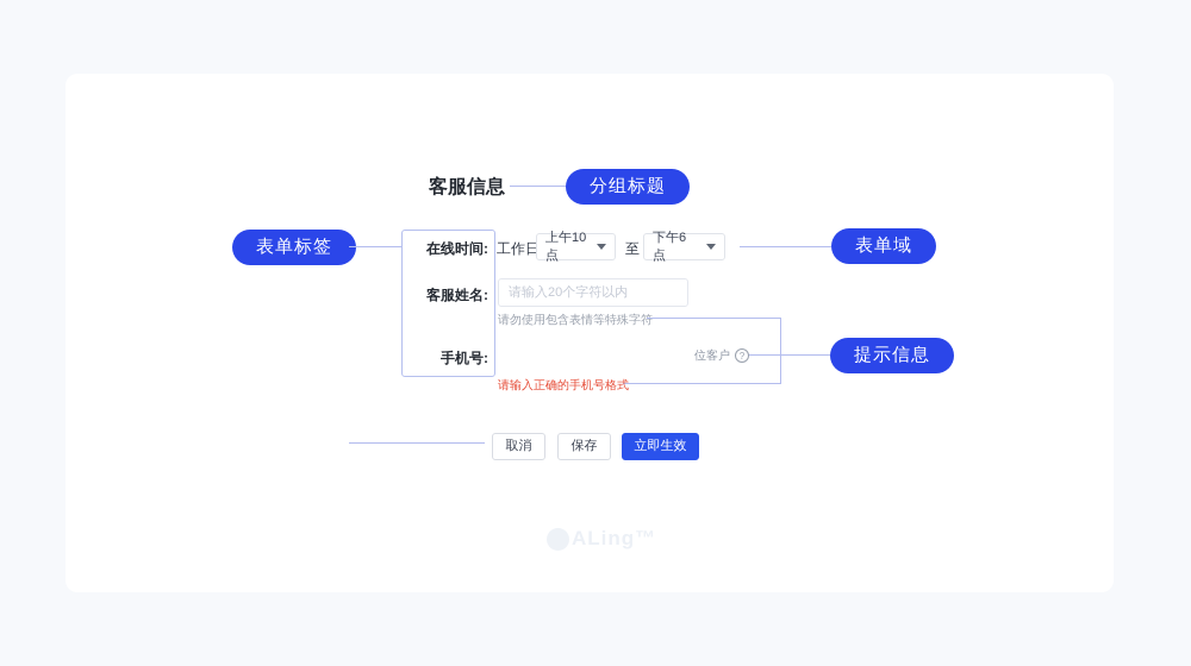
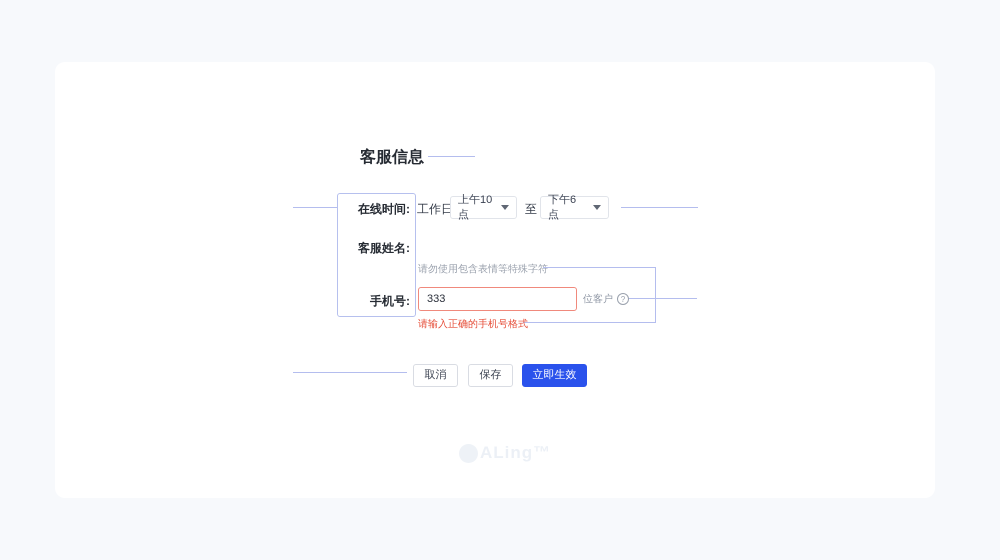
  客服信息
- 分组标题
- 表单标签
  在线时间:
  工作日
  上午10点
  至
  下午6点
- 表单域
  客服姓名:
- 请输入20个字符以内
  请勿使用包含表情等特殊字符
- 提示信息
  手机号:
+ 333
  位客户
  ?
  请输入正确的手机号格式
  取消
  保存
  立即生效
